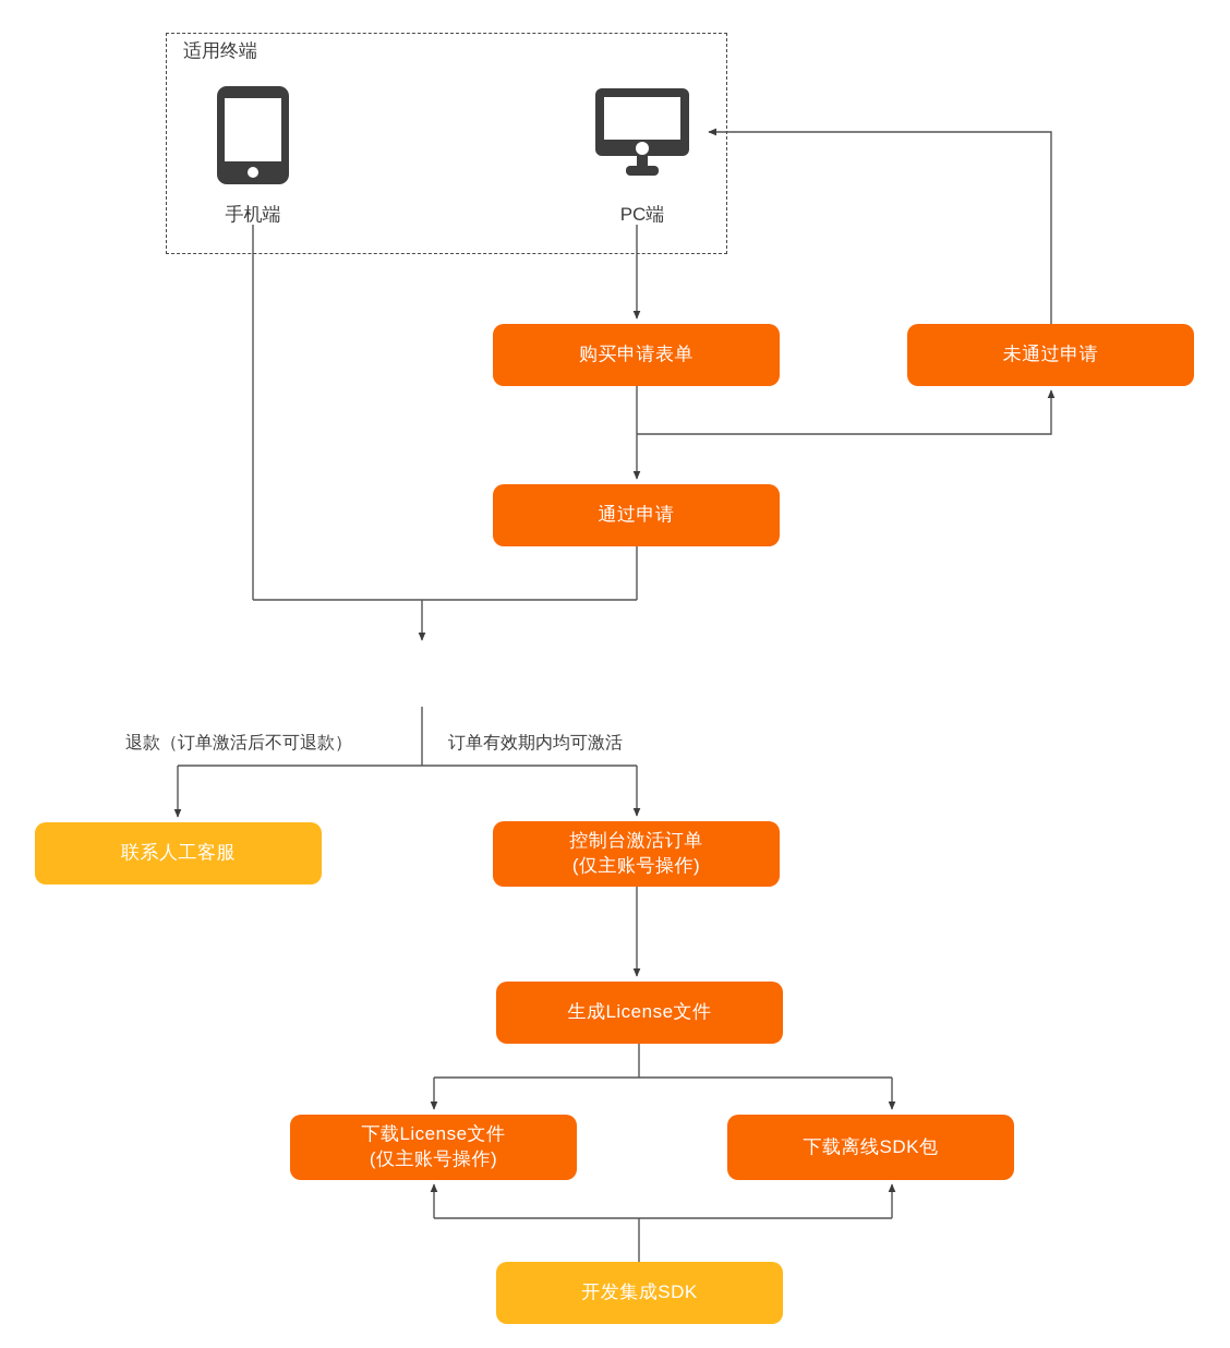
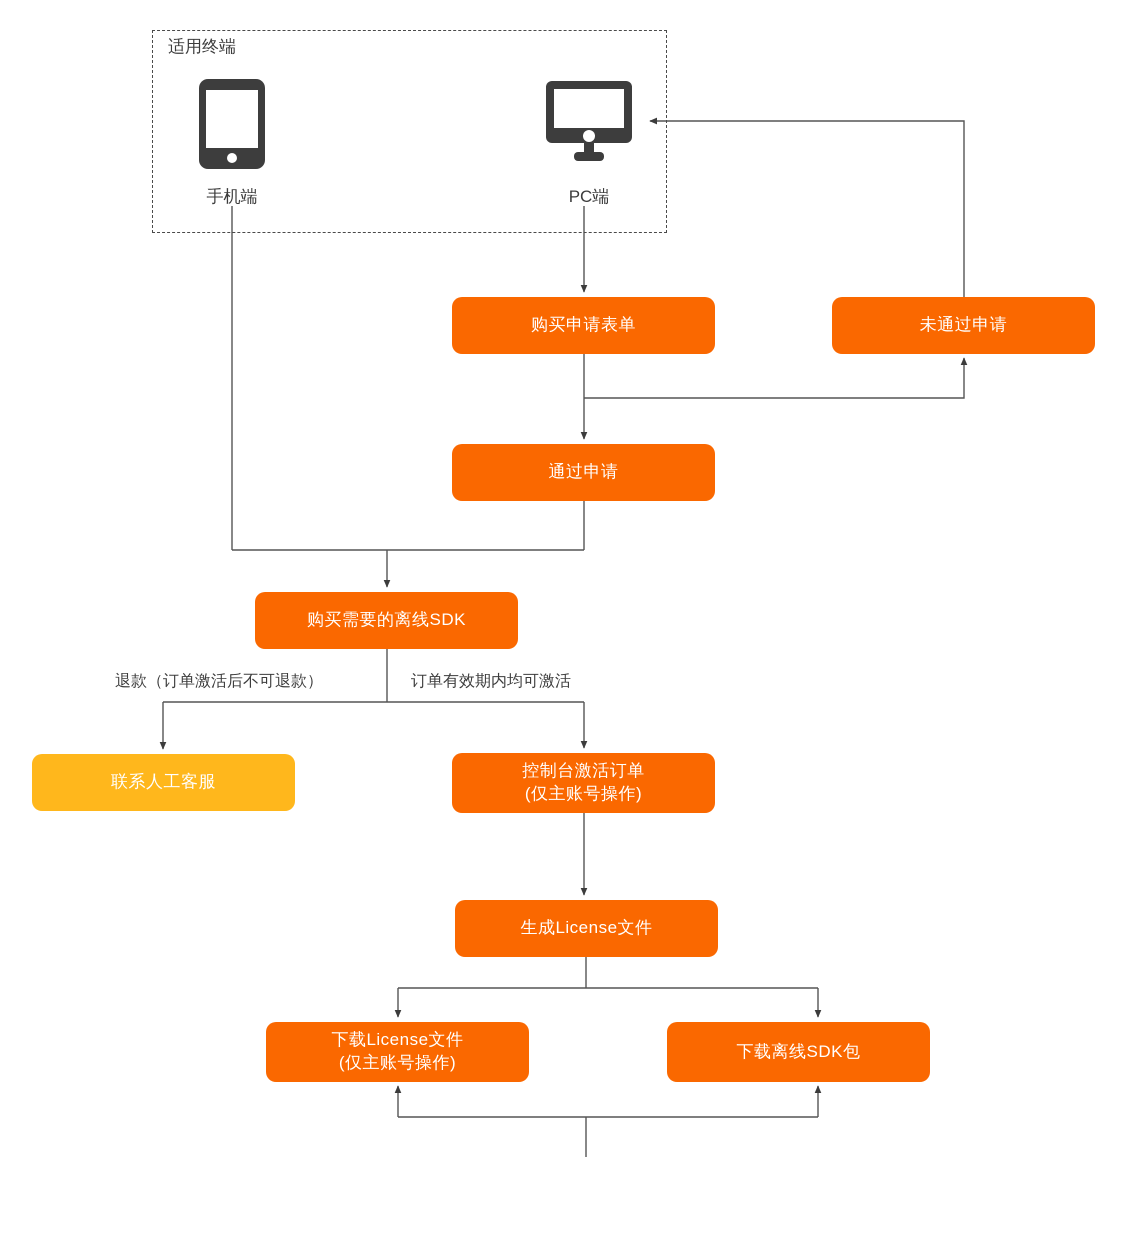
  适用终端
  手机端
  PC端
  购买申请表单
  未通过申请
  通过申请
+ 购买需要的离线SDK
  联系人工客服
  控制台激活订单
  (仅主账号操作)
  生成License文件
  下载License文件
  (仅主账号操作)
  下载离线SDK包
- 开发集成SDK
  退款（订单激活后不可退款）
  订单有效期内均可激活
